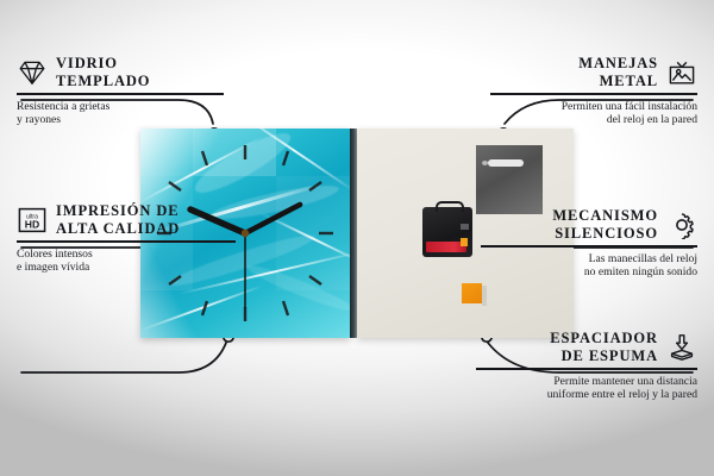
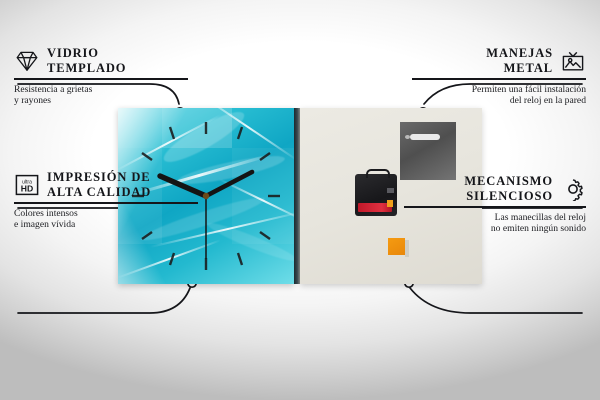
  VIDRIO
  TEMPLADO
  Resistencia a grietas
  y rayones
  HD
  IMPRESIÓN DE
  ALTA CALIDAD
  Colores intensos
  e imagen vívida
  MANEJAS
  METAL
  Permiten una fácil instalación
  del reloj en la pared
  MECANISMO
  SILENCIOSO
  Las manecillas del reloj
  no emiten ningún sonido
- ESPACIADOR
- DE ESPUMA
- Permite mantener una distancia
- uniforme entre el reloj y la pared
